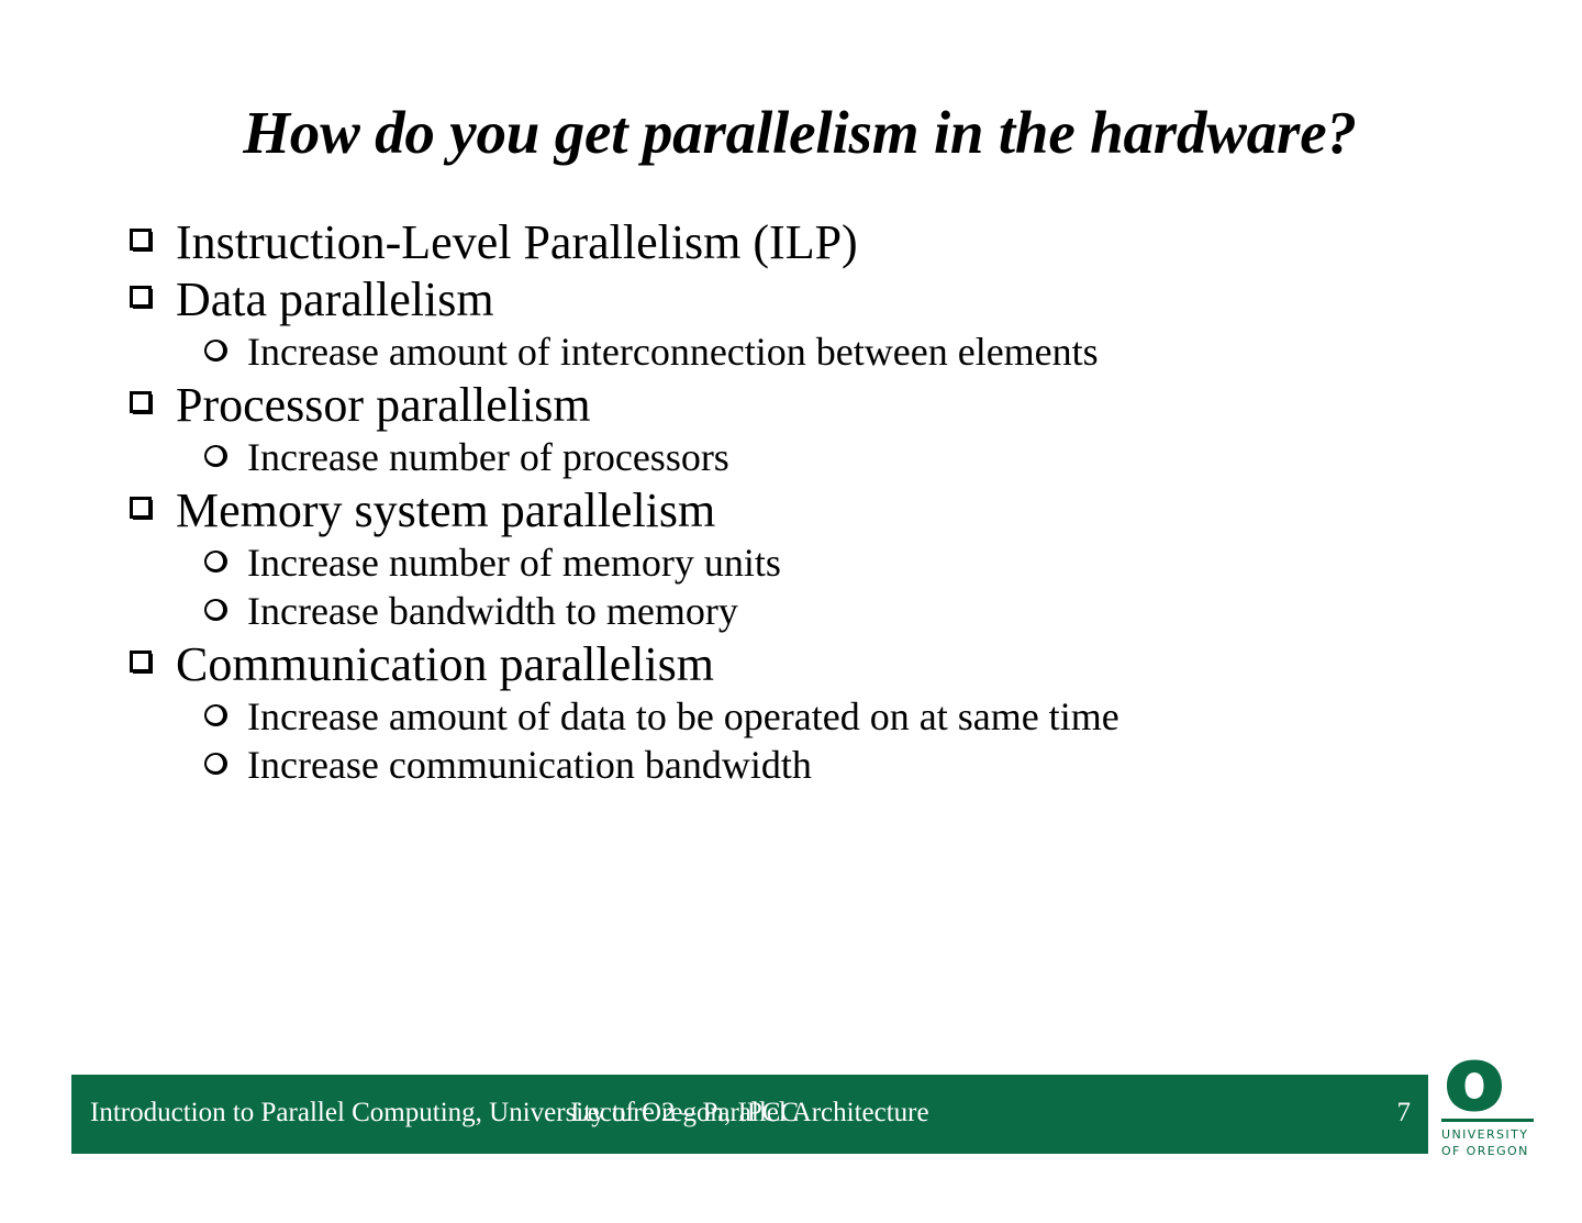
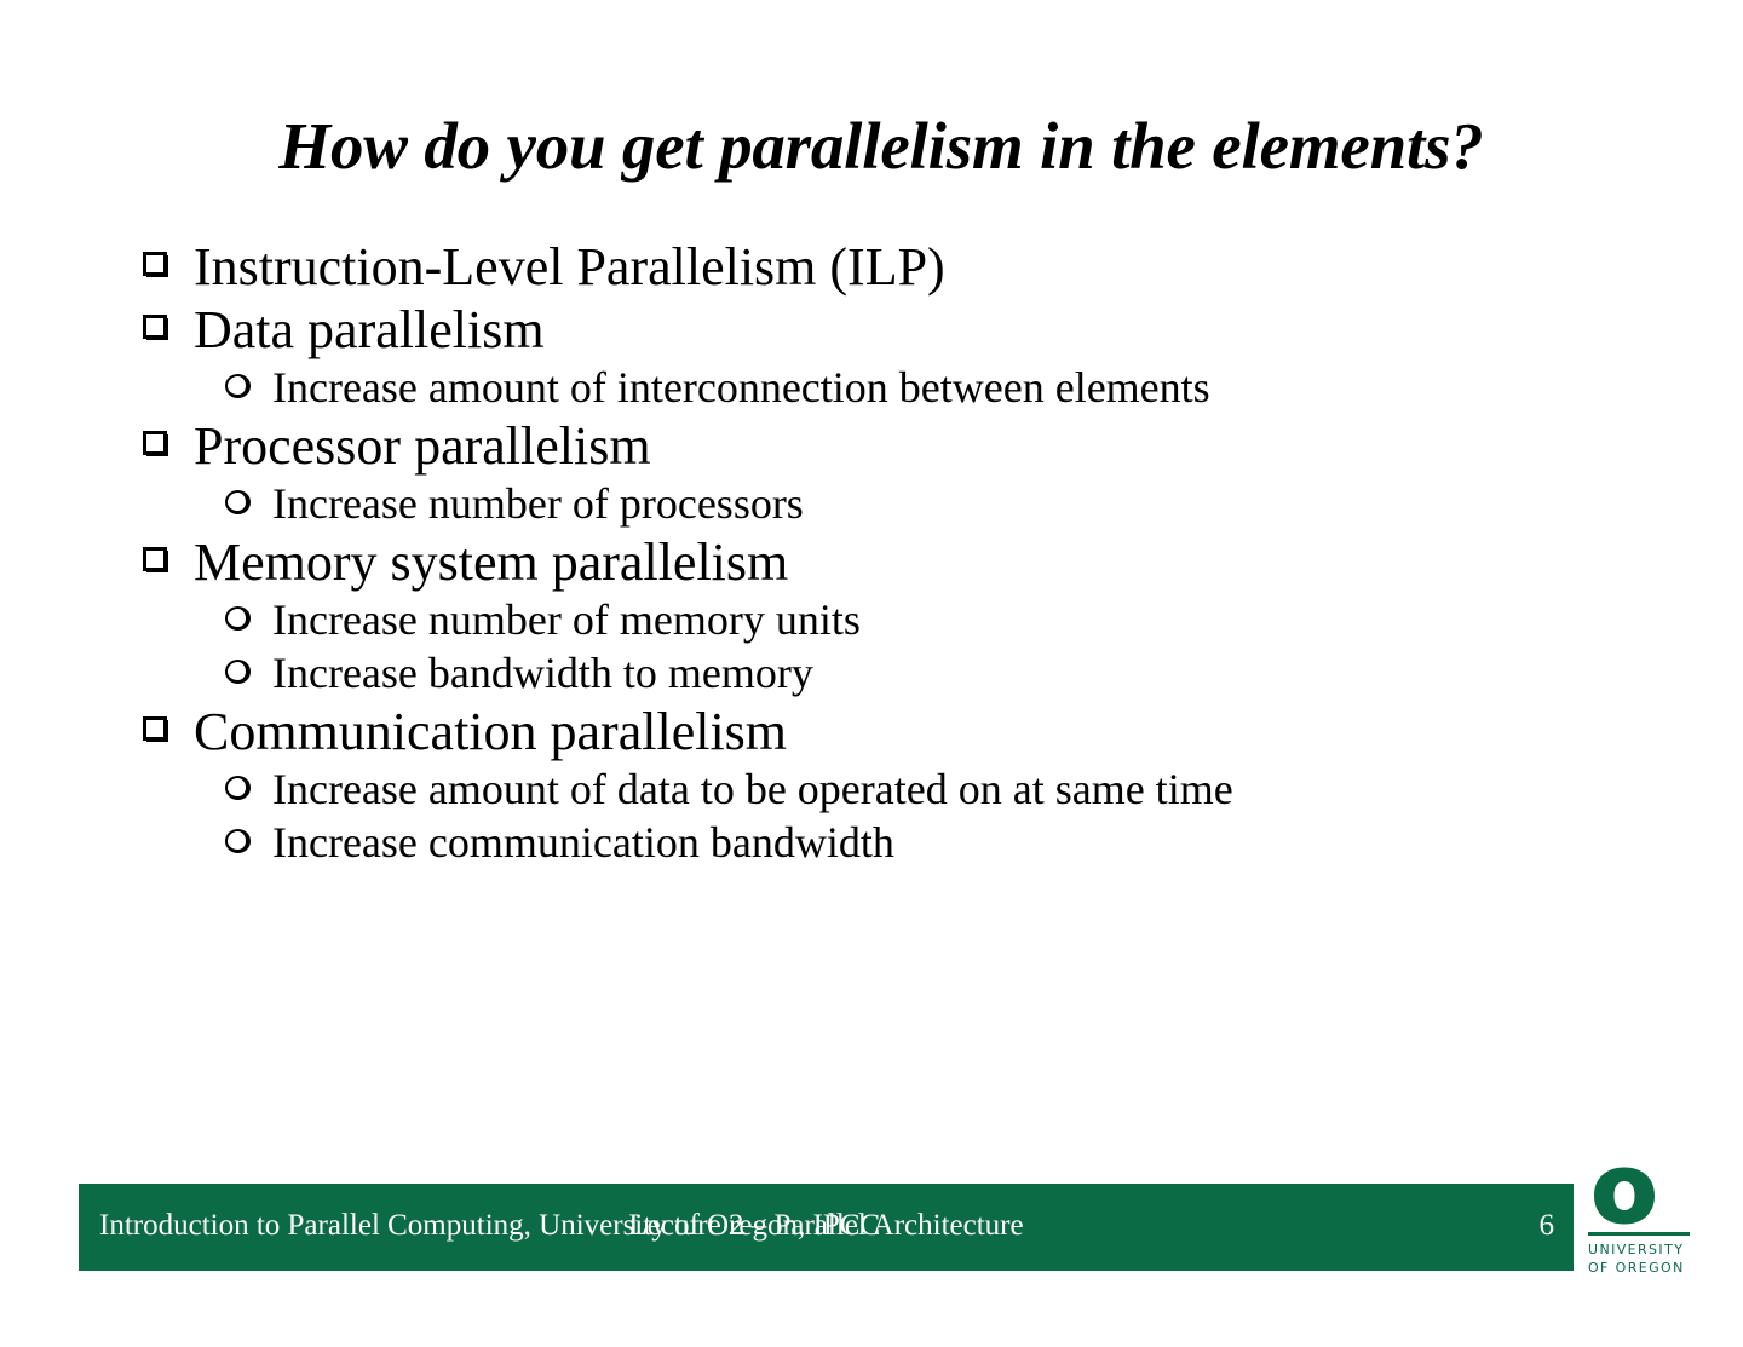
- How do you get parallelism in the hardware?
+ How do you get parallelism in the elements?
  Instruction-Level Parallelism (ILP)
  Data parallelism
  Increase amount of interconnection between elements
  Processor parallelism
  Increase number of processors
  Memory system parallelism
  Increase number of memory units
  Increase bandwidth to memory
  Communication parallelism
  Increase amount of data to be operated on at same time
  Increase communication bandwidth
  Introduction to Parallel Computing, University of Oregon, IPCC
  Lecture 2 – Parallel Architecture
- 7
+ 6
  UNIVERSITY
  OF OREGON
